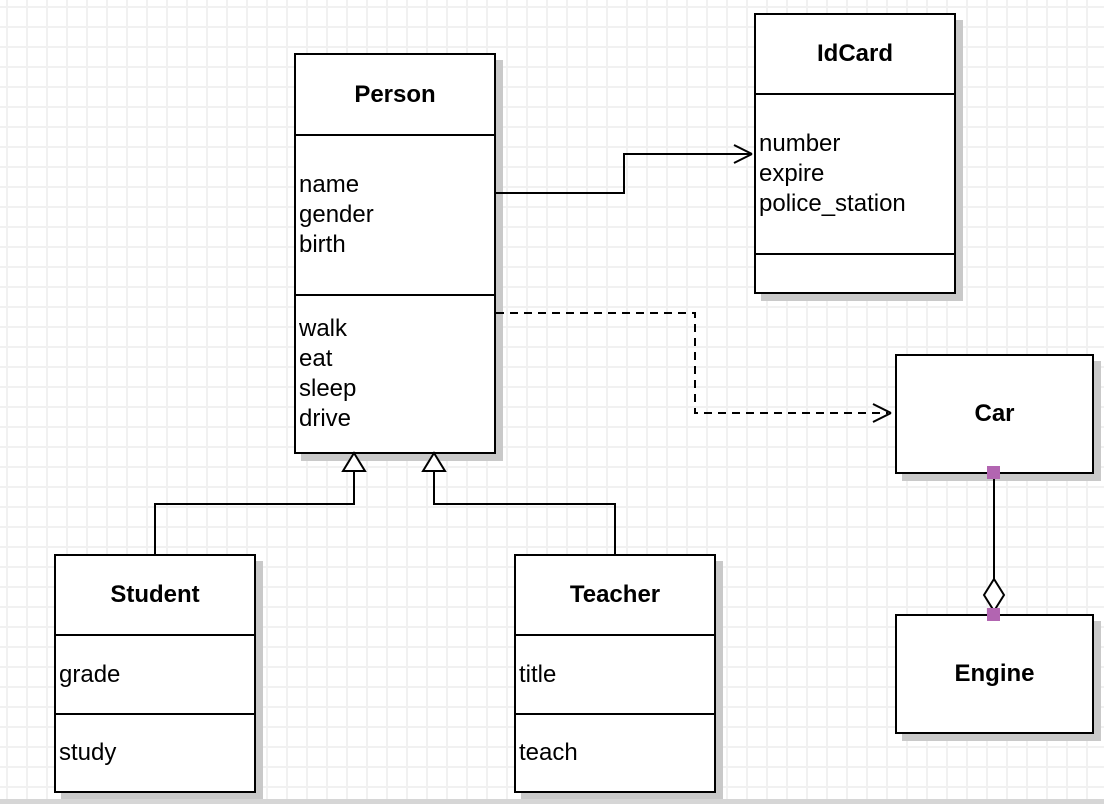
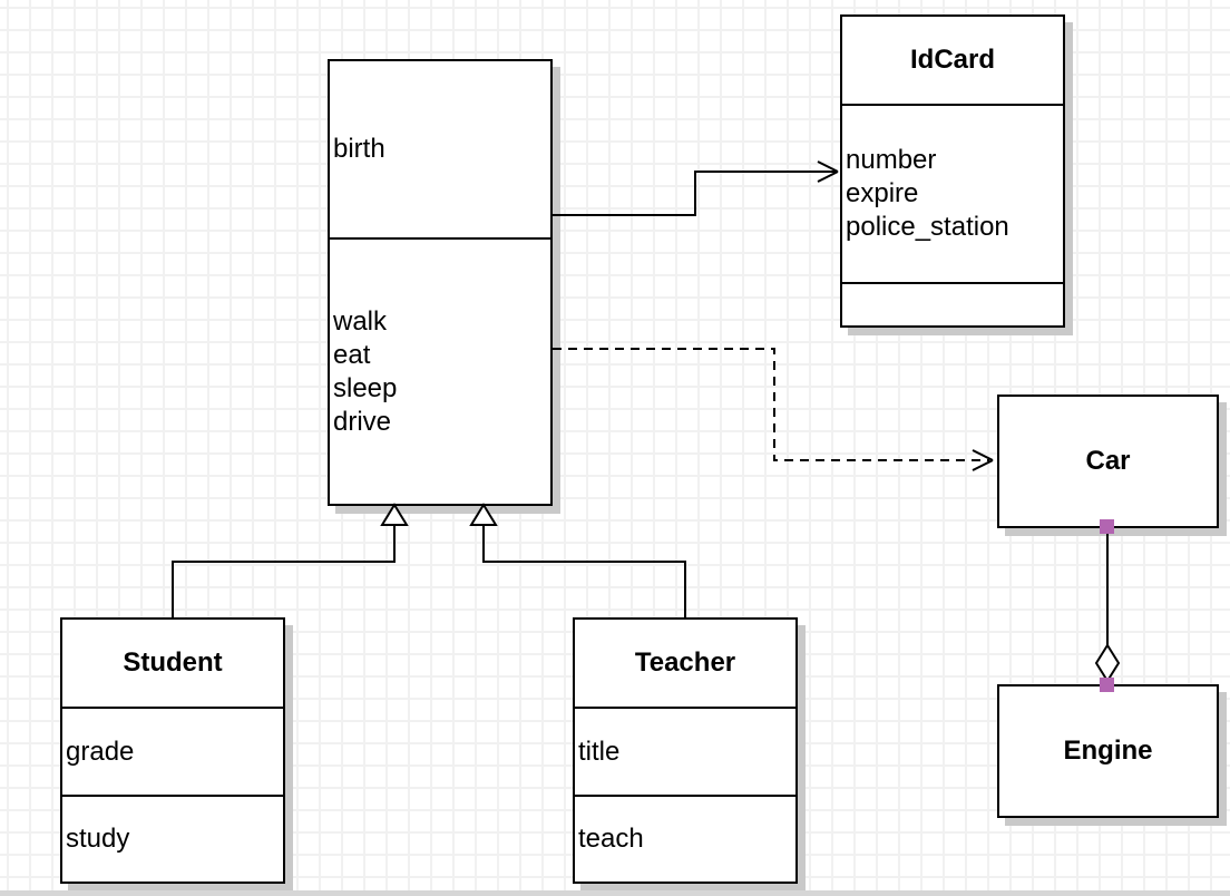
- Person
- name
- gender
  birth
  walk
  eat
  sleep
  drive
  IdCard
  number
  expire
  police_station
  Car
  Engine
  Student
  grade
  study
  Teacher
  title
  teach
